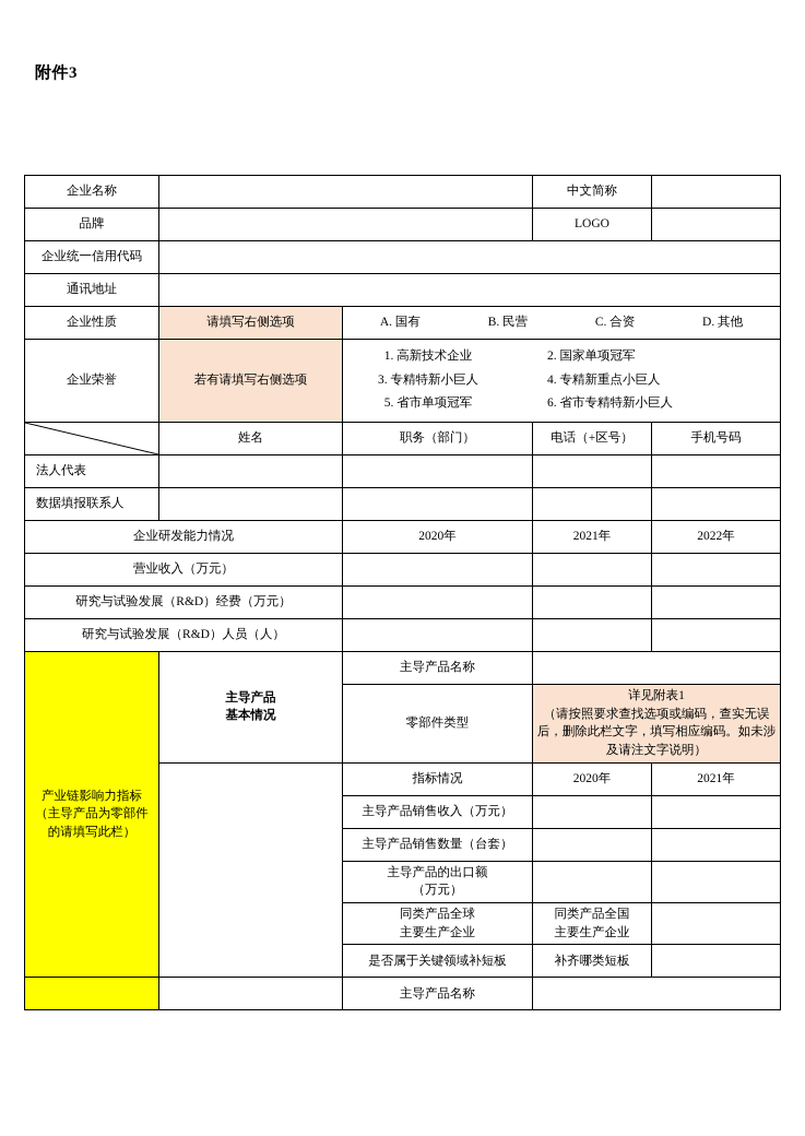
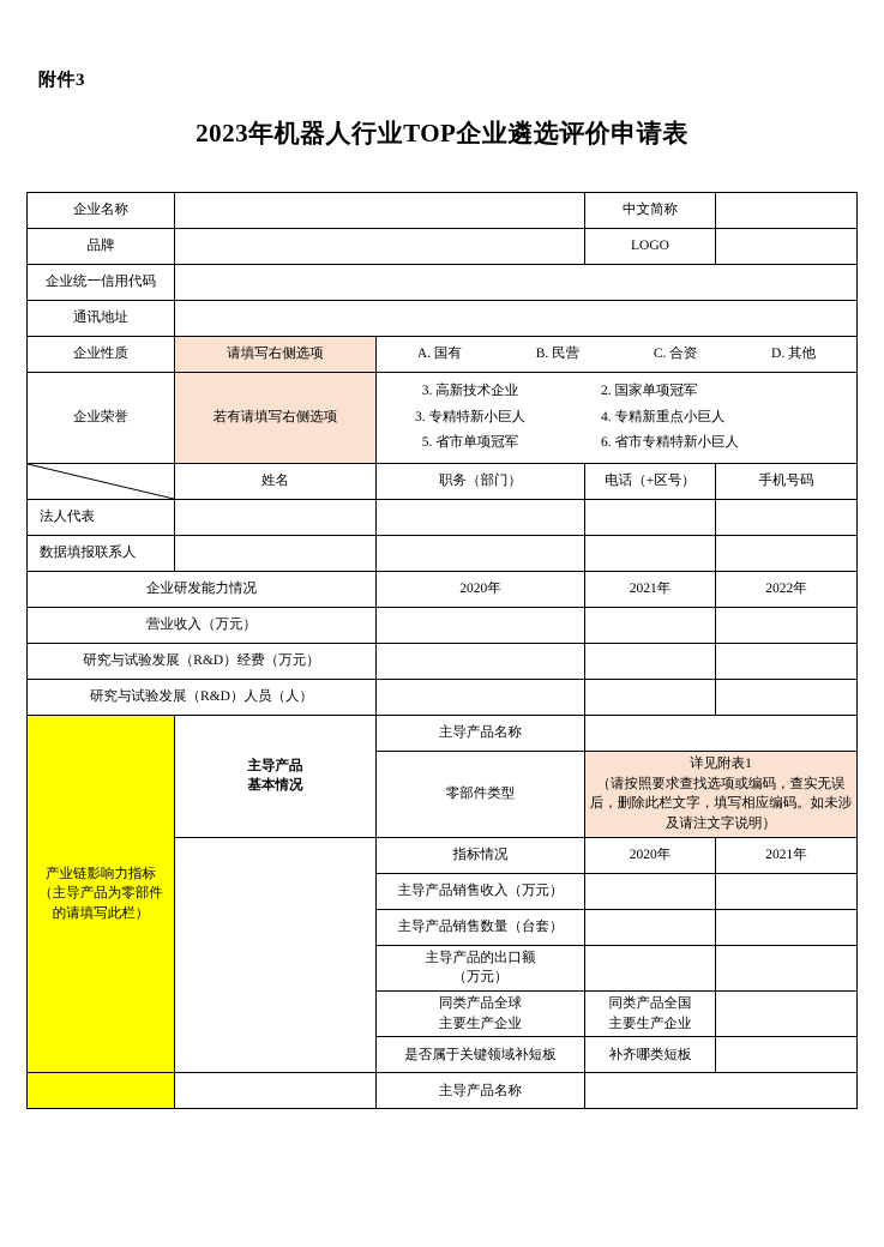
  附件3
+ 2023年机器人行业TOP企业遴选评价申请表
  企业名称		中文简称
  品牌		LOGO
  企业统一信用代码
  通讯地址
  企业性质	请填写右侧选项	A. 国有 B. 民营 C. 合资 D. 其他
- 企业荣誉	若有请填写右侧选项	1. 高新技术企业 2. 国家单项冠军 3. 专精特新小巨人 4. 专精新重点小巨人 5. 省市单项冠军 6. 省市专精特新小巨人
+ 企业荣誉	若有请填写右侧选项	3. 高新技术企业 2. 国家单项冠军 3. 专精特新小巨人 4. 专精新重点小巨人 5. 省市单项冠军 6. 省市专精特新小巨人
  	姓名	职务（部门）	电话（+区号）	手机号码
  法人代表
  数据填报联系人
  企业研发能力情况	2020年	2021年	2022年
  营业收入（万元）
  研究与试验发展（R&D）经费（万元）
  研究与试验发展（R&D）人员（人）
  产业链影响力指标 （主导产品为零部件 的请填写此栏）	主导产品 基本情况	主导产品名称
  零部件类型	详见附表1 （请按照要求查找选项或编码，查实无误后，删除此栏文字，填写相应编码。如未涉及请注文字说明）
  	指标情况	2020年	2021年
  主导产品销售收入（万元）
  主导产品销售数量（台套）
  主导产品的出口额 （万元）
  同类产品全球 主要生产企业	同类产品全国 主要生产企业
  是否属于关键领域补短板	补齐哪类短板
  		主导产品名称
